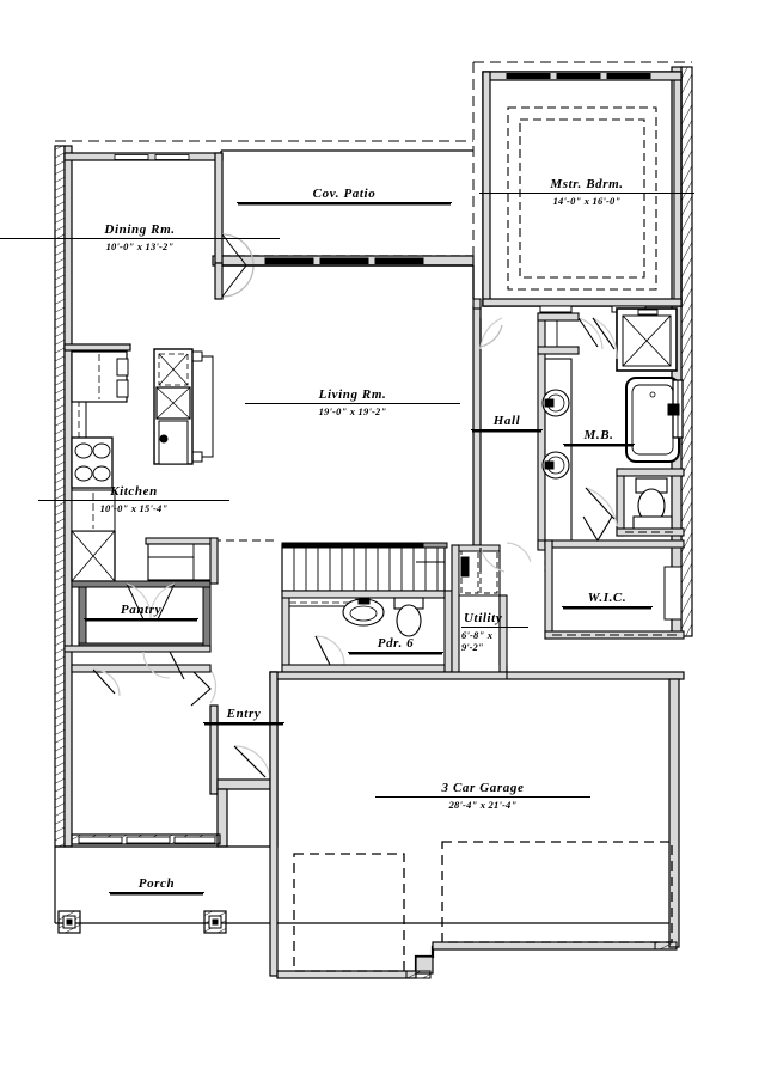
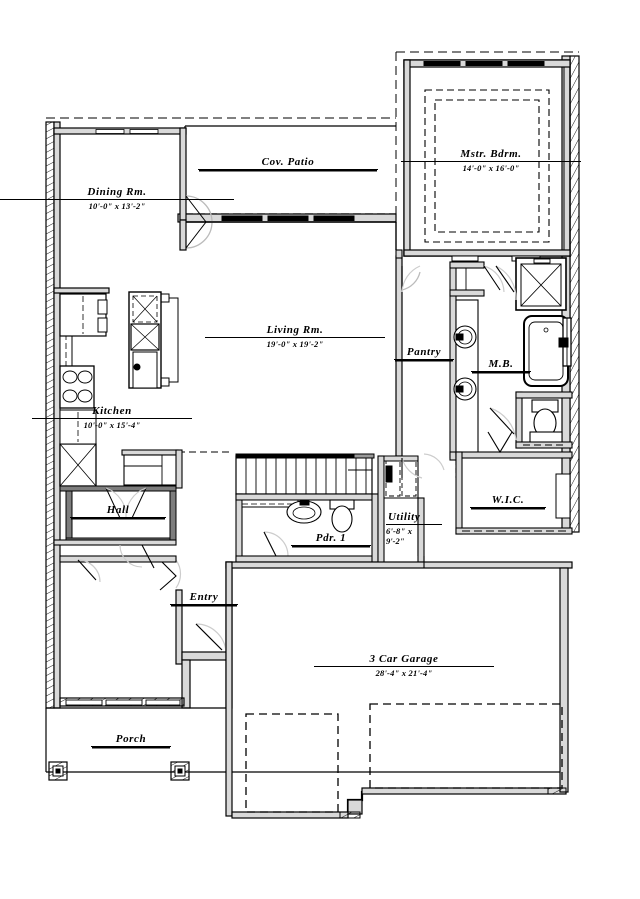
  Dining Rm.
  10'-0" x 13'-2"
  Cov. Patio
  Mstr. Bdrm.
  14'-0" x 16'-0"
  Living Rm.
  19'-0" x 19'-2"
  Kitchen
  10'-0" x 15'-4"
- Hall
+ Pantry
  M.B.
- Pantry
+ Hall
  W.I.C.
- Pdr. 6
+ Pdr. 1
  Utility
  6'-8" x
  9'-2"
  Entry
  3 Car Garage
  28'-4" x 21'-4"
  Porch
